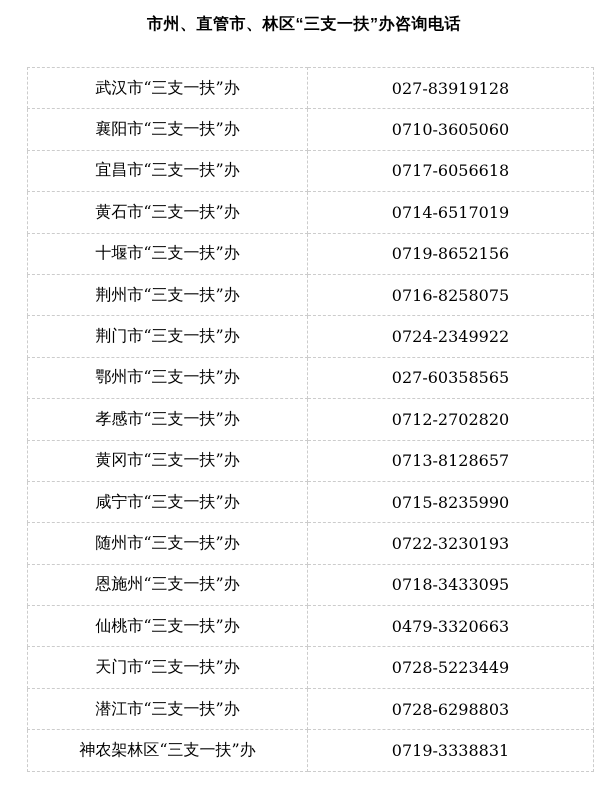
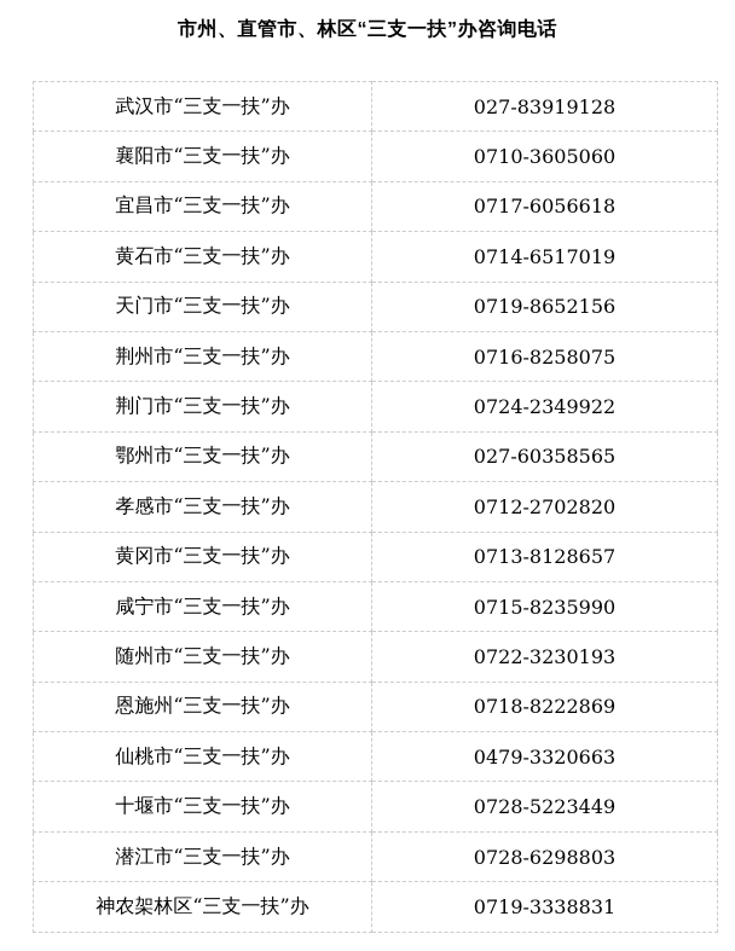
  市州、直管市、林区“三支一扶”办咨询电话
  武汉市“三支一扶”办	027-83919128
  襄阳市“三支一扶”办	0710-3605060
  宜昌市“三支一扶”办	0717-6056618
  黄石市“三支一扶”办	0714-6517019
- 十堰市“三支一扶”办	0719-8652156
+ 天门市“三支一扶”办	0719-8652156
  荆州市“三支一扶”办	0716-8258075
  荆门市“三支一扶”办	0724-2349922
  鄂州市“三支一扶”办	027-60358565
  孝感市“三支一扶”办	0712-2702820
  黄冈市“三支一扶”办	0713-8128657
  咸宁市“三支一扶”办	0715-8235990
  随州市“三支一扶”办	0722-3230193
- 恩施州“三支一扶”办	0718-3433095
+ 恩施州“三支一扶”办	0718-8222869
  仙桃市“三支一扶”办	0479-3320663
- 天门市“三支一扶”办	0728-5223449
+ 十堰市“三支一扶”办	0728-5223449
  潜江市“三支一扶”办	0728-6298803
  神农架林区“三支一扶”办	0719-3338831
